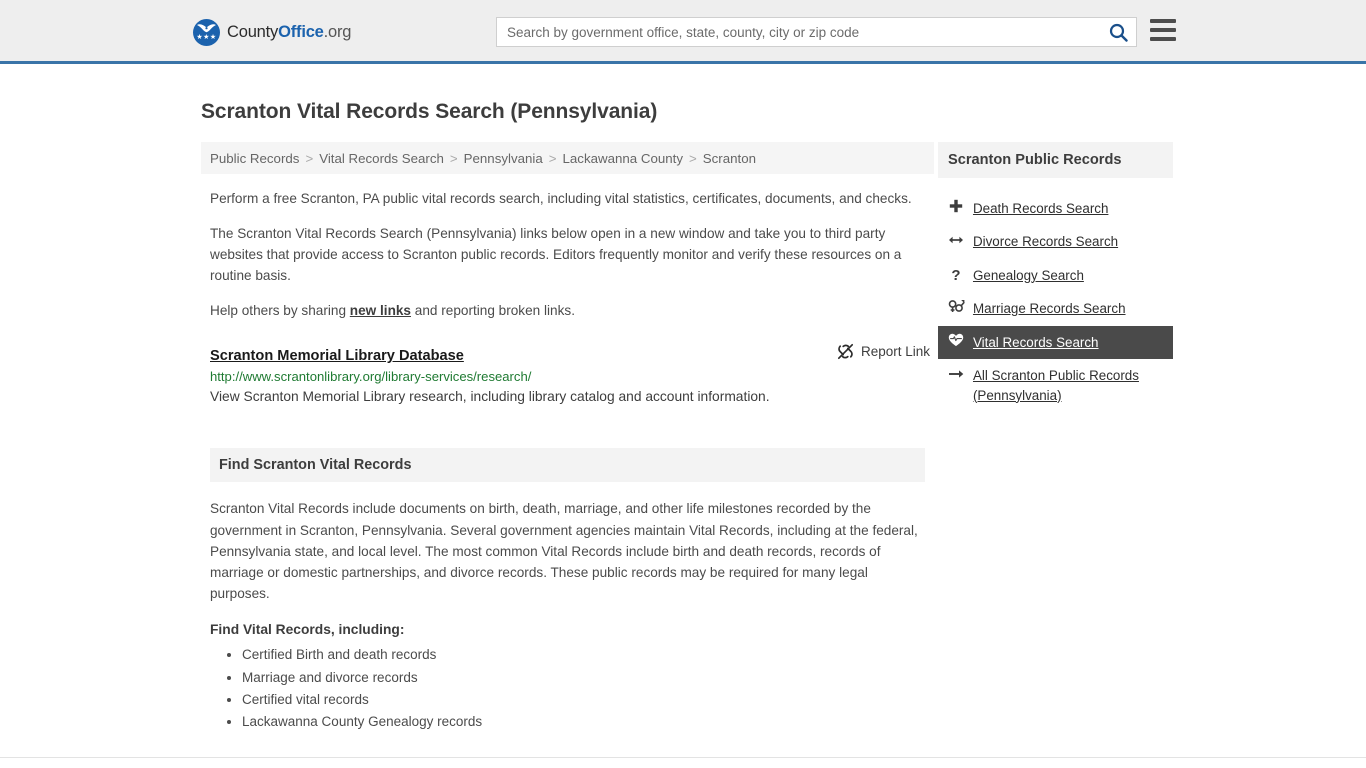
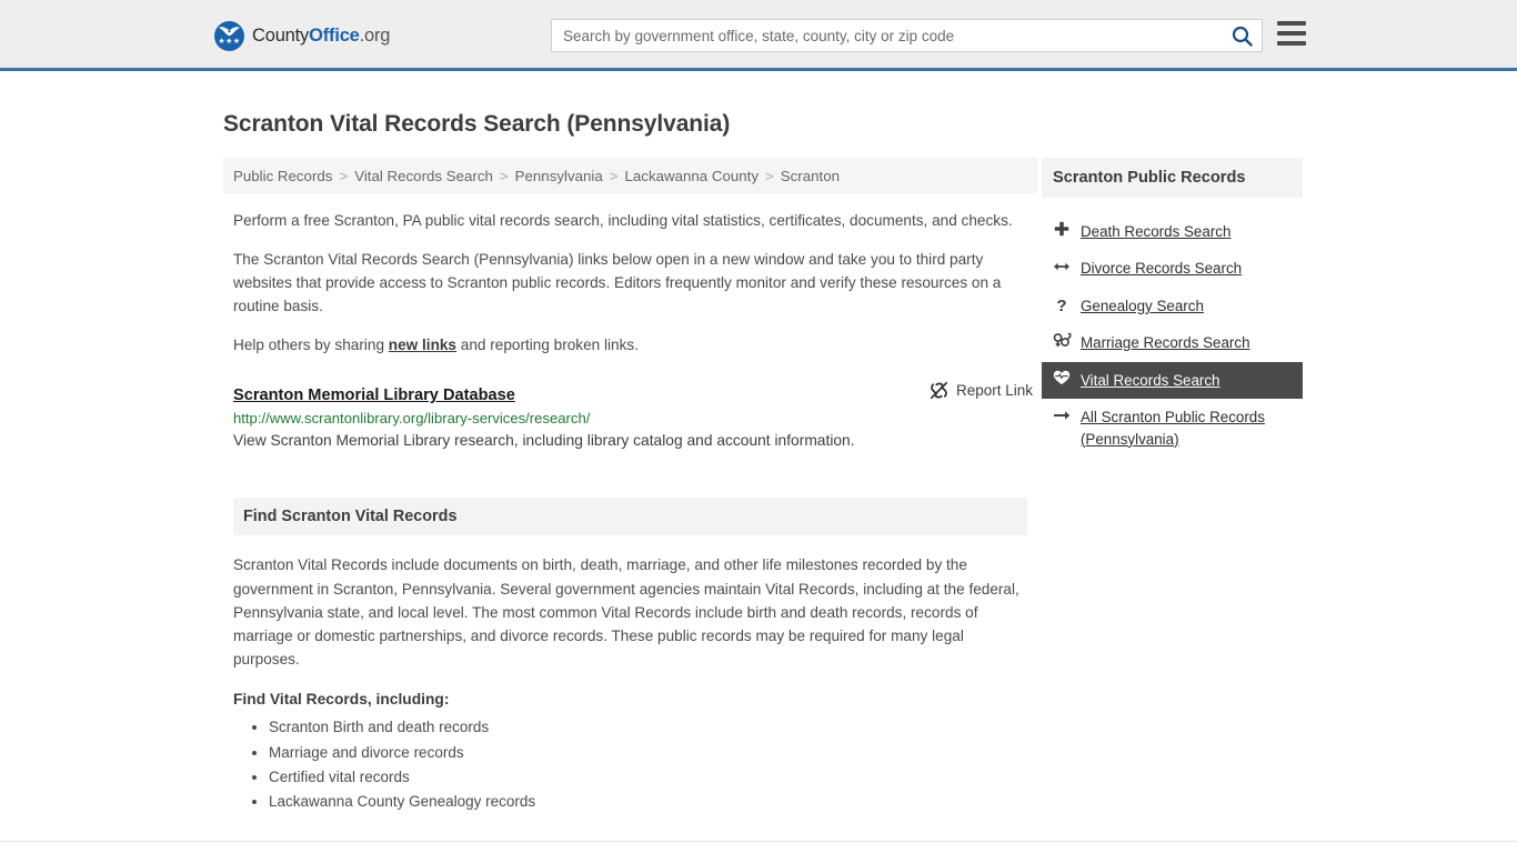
  CountyOffice.org
  Search by government office, state, county, city or zip code
  Scranton Vital Records Search (Pennsylvania)
  Public Records
  >
  Vital Records Search
  >
  Pennsylvania
  >
  Lackawanna County
  >
  Scranton
  Perform a free Scranton, PA public vital records search, including vital statistics, certificates, documents, and checks.
  The Scranton Vital Records Search (Pennsylvania) links below open in a new window and take you to third party websites that provide access to Scranton public records. Editors frequently monitor and verify these resources on a routine basis.
  Help others by sharing new links and reporting broken links.
  Scranton Memorial Library Database
  Report Link
  http://www.scrantonlibrary.org/library-services/research/
  View Scranton Memorial Library research, including library catalog and account information.
  Find Scranton Vital Records
  Scranton Vital Records include documents on birth, death, marriage, and other life milestones recorded by the government in Scranton, Pennsylvania. Several government agencies maintain Vital Records, including at the federal, Pennsylvania state, and local level. The most common Vital Records include birth and death records, records of marriage or domestic partnerships, and divorce records. These public records may be required for many legal purposes.
  Find Vital Records, including:
- Certified Birth and death records
+ Scranton Birth and death records
  Marriage and divorce records
  Certified vital records
  Lackawanna County Genealogy records
  Scranton Public Records
  Death Records Search
  Divorce Records Search
  ?
  Genealogy Search
  Marriage Records Search
  Vital Records Search
  All Scranton Public Records (Pennsylvania)
